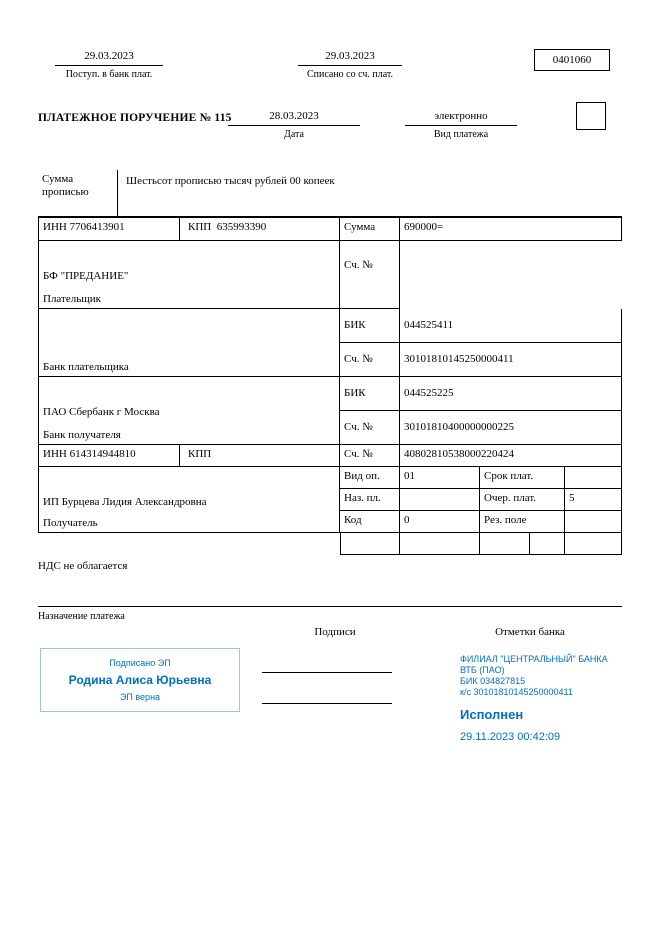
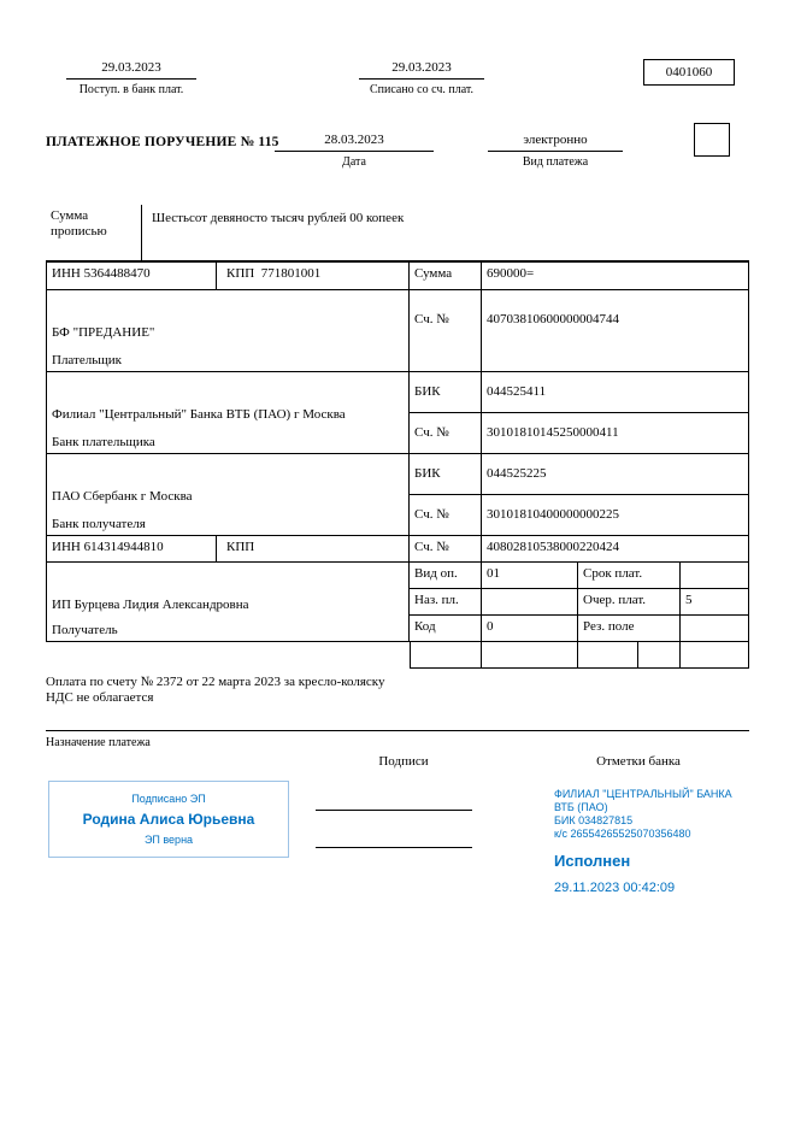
  29.03.2023
  Поступ. в банк плат.
  29.03.2023
  Списано со сч. плат.
  0401060
  ПЛАТЕЖНОЕ ПОРУЧЕНИЕ № 115
  28.03.2023
  Дата
  электронно
  Вид платежа
  Сумма
  прописью
- Шестьсот прописью тысяч рублей 00 копеек
+ Шестьсот девяносто тысяч рублей 00 копеек
- ИНН 7706413901
+ ИНН 5364488470
- КПП 635993390
+ КПП 771801001
  Сумма
  690000=
  БФ "ПРЕДАНИЕ"
  Плательщик
  Сч. №
+ 40703810600000004744
+ Филиал "Центральный" Банка ВТБ (ПАО) г Москва
  Банк плательщика
  БИК
  044525411
  Сч. №
  30101810145250000411
  ПАО Сбербанк г Москва
  Банк получателя
  БИК
  044525225
  Сч. №
  30101810400000000225
  ИНН 614314944810
  КПП
  Сч. №
  40802810538000220424
  ИП Бурцева Лидия Александровна
  Получатель
  Вид оп.
  01
  Срок плат.
  Наз. пл.
  Очер. плат.
  5
  Код
  0
  Рез. поле
+ Оплата по счету № 2372 от 22 марта 2023 за кресло-коляску
  НДС не облагается
  Назначение платежа
  Подписи
  Отметки банка
  Подписано ЭП
  Родина Алиса Юрьевна
  ЭП верна
  ФИЛИАЛ "ЦЕНТРАЛЬНЫЙ" БАНКА
  ВТБ (ПАО)
  БИК 034827815
- к/с 30101810145250000411
+ к/с 26554265525070356480
  Исполнен
  29.11.2023 00:42:09
